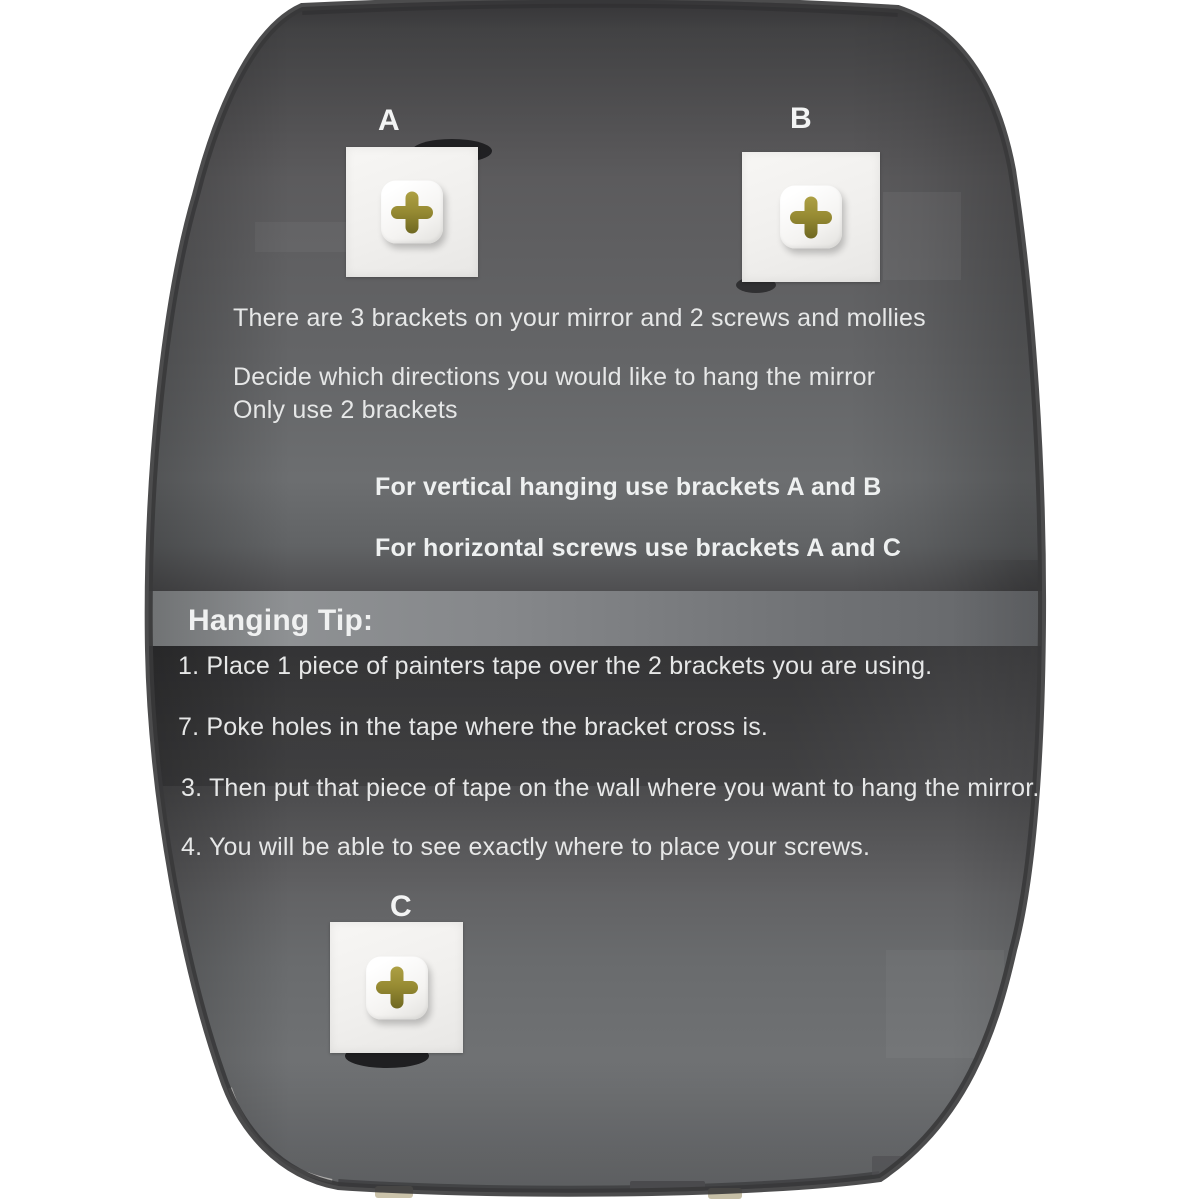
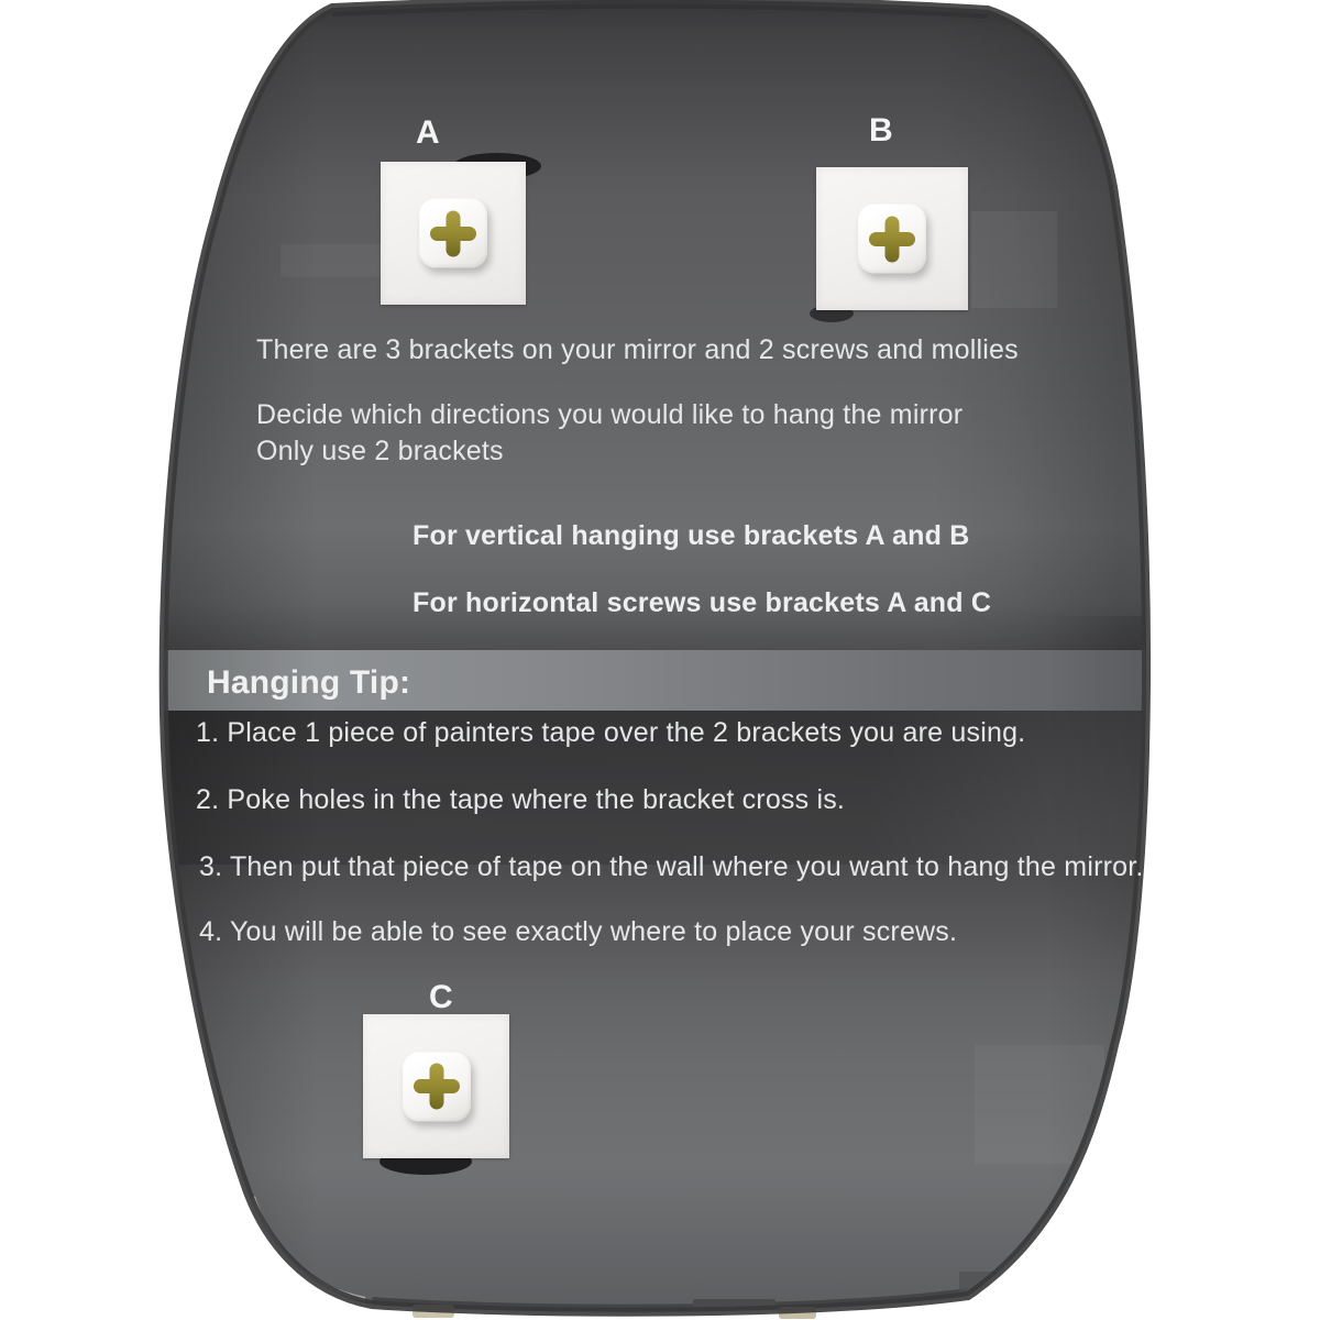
  A
  B
  C
  There are 3 brackets on your mirror and 2 screws and mollies
  Decide which directions you would like to hang the mirror
  Only use 2 brackets
  For vertical hanging use brackets A and B
  For horizontal screws use brackets A and C
  Hanging Tip:
  1. Place 1 piece of painters tape over the 2 brackets you are using.
- 7. Poke holes in the tape where the bracket cross is.
+ 2. Poke holes in the tape where the bracket cross is.
  3. Then put that piece of tape on the wall where you want to hang the mirror.
  4. You will be able to see exactly where to place your screws.
